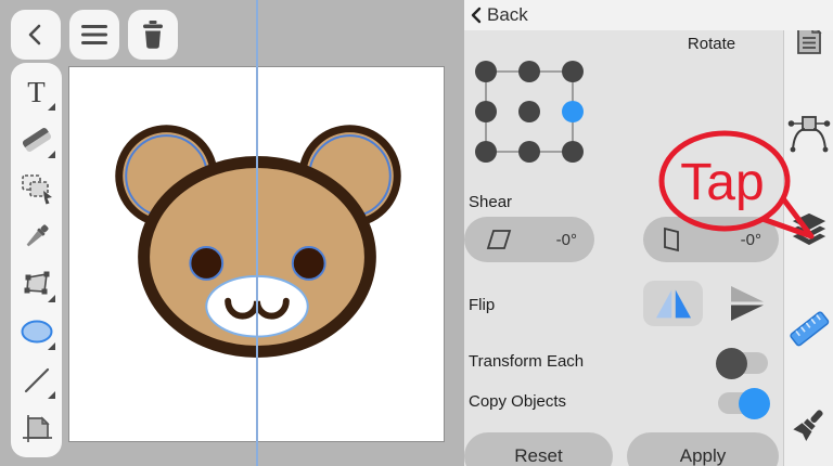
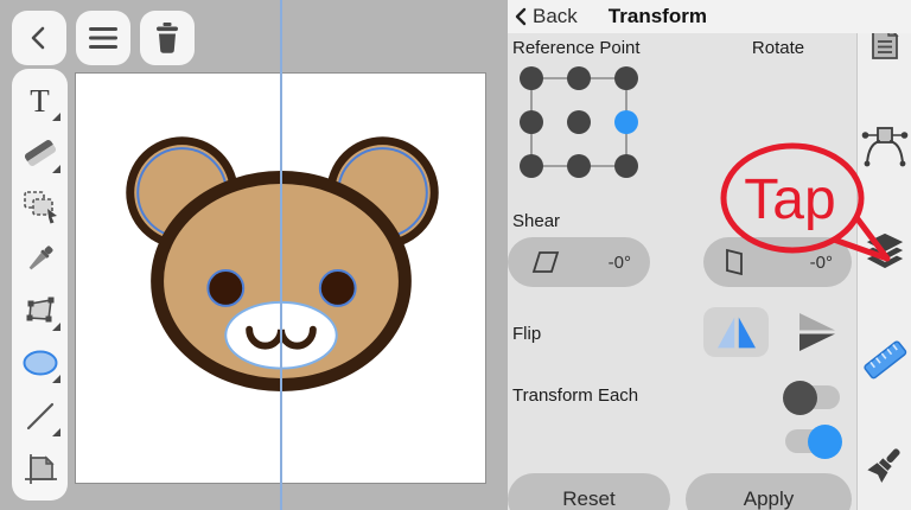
  T
  Back
+ Transform
+ Reference Point
  Rotate
  Shear
  -0°
  -0°
  Flip
  Transform Each
- Copy Objects
  Reset
  Apply
  Tap
